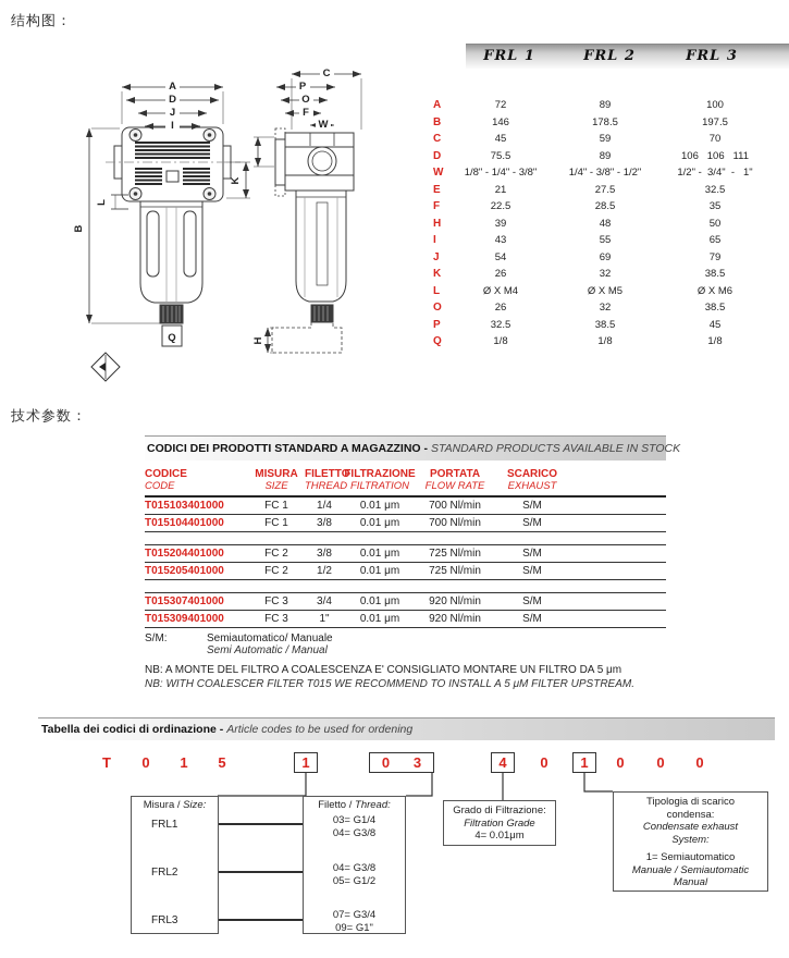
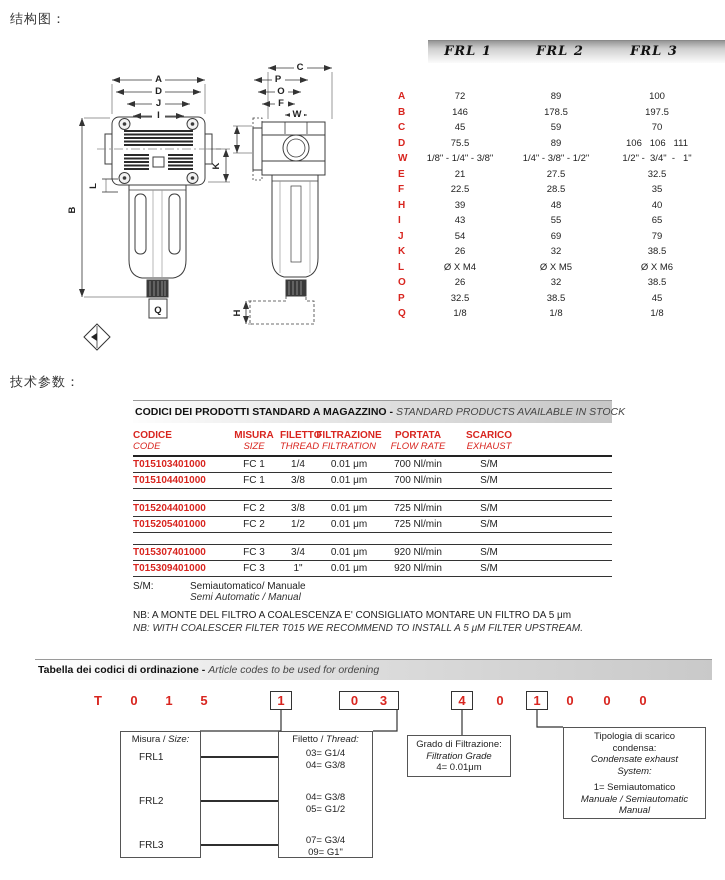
  结构图：
  技术参数：
  A
  D
  J
  I
  Q
  C
  P
  O
  F
  W
  FRL 1
  FRL 2
  FRL 3
  A
  72
  89
  100
  B
  146
  178.5
  197.5
  C
  45
  59
  70
  D
  75.5
  89
  106 106 111
  W
  1/8" - 1/4" - 3/8"
  1/4" - 3/8" - 1/2"
  1/2" - 3/4" - 1"
  E
  21
  27.5
  32.5
  F
  22.5
  28.5
  35
  H
  39
  48
- 50
+ 40
  I
  43
  55
  65
  J
  54
  69
  79
  K
  26
  32
  38.5
  L
  Ø X M4
  Ø X M5
  Ø X M6
  O
  26
  32
  38.5
  P
  32.5
  38.5
  45
  Q
  1/8
  1/8
  1/8
  CODICI DEI PRODOTTI STANDARD A MAGAZZINO
  -
  STANDARD PRODUCTS AVAILABLE IN STOCK
  CODICE
  CODE
  MISURA
  SIZE
  FILETT
  THREAD
  FILTRAZIONE
  FILTRATION
  PORTATA
  FLOW RATE
  SCARICO
  EXHAUST
  T015103401000
  FC 1
  1/4
  0.01 μm
  700 Nl/min
  S/M
  T015104401000
  FC 1
  3/8
  0.01 μm
  700 Nl/min
  S/M
  T015204401000
  FC 2
  3/8
  0.01 μm
  725 Nl/min
  S/M
  T015205401000
  FC 2
  1/2
  0.01 μm
  725 Nl/min
  S/M
  T015307401000
  FC 3
  3/4
  0.01 μm
  920 Nl/min
  S/M
  T015309401000
  FC 3
  1"
  0.01 μm
  920 Nl/min
  S/M
  S/M:
  Semiautomatico/ Manuale
  Semi Automatic / Manual
  NB: A MONTE DEL FILTRO A COALESCENZA E' CONSIGLIATO MONTARE UN FILTRO DA 5 μm
  NB: WITH COALESCER FILTER T015 WE RECOMMEND TO INSTALL A 5 μM FILTER UPSTREAM.
  Tabella dei codici di ordinazione
  -
  Article codes to be used for ordening
  T
  0
  1
  5
  1
  0
  3
  4
  0
  1
  0
  0
  0
  Misura / Size:
  FRL1
  FRL2
  FRL3
  Filetto / Thread:
  03= G1/4
  04= G3/8
  04= G3/8
  05= G1/2
  07= G3/4
  09= G1"
  Grado di Filtrazione:
  Filtration Grade
  4= 0.01μm
  Tipologia di scarico
  condensa:
  Condensate exhaust
  System:
  1= Semiautomatico
  Manuale / Semiautomatic
  Manual
